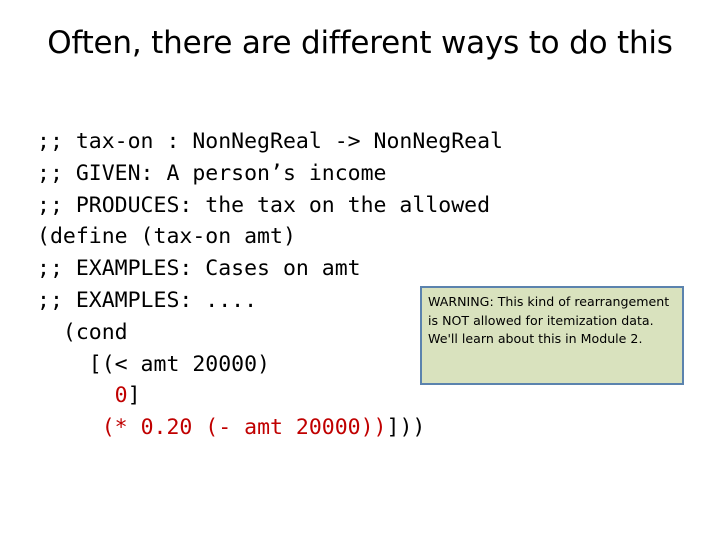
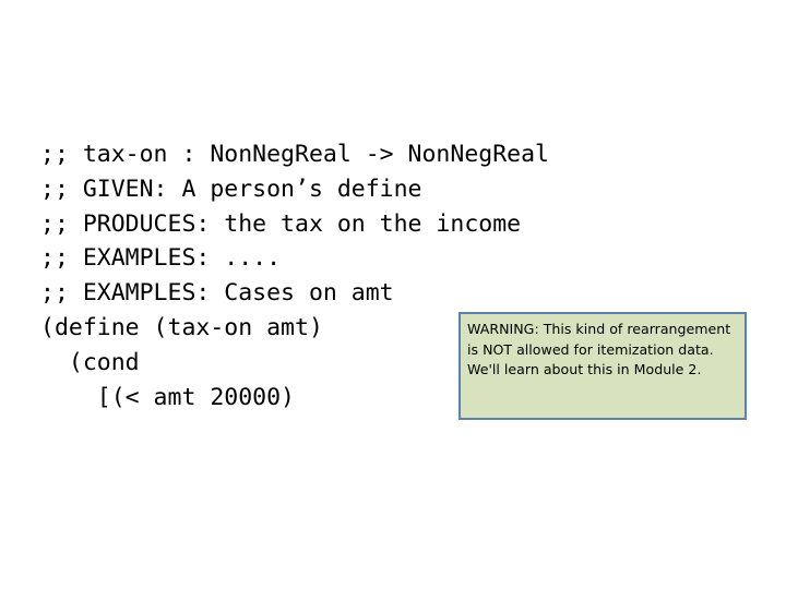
- Often, there are different ways to do this
  ;; tax-on : NonNegReal -> NonNegReal
- ;; GIVEN: A person’s income
+ ;; GIVEN: A person’s define
- ;; PRODUCES: the tax on the allowed
+ ;; PRODUCES: the tax on the income
- (define (tax-on amt)
+ ;; EXAMPLES: ....
  ;; EXAMPLES: Cases on amt
- ;; EXAMPLES: ....
+ (define (tax-on amt)
  (cond
  [(< amt 20000)
- 0]
- (* 0.20 (- amt 20000))]))
  WARNING: This kind of rearrangement is NOT allowed for itemization data. We'll learn about this in Module 2.
